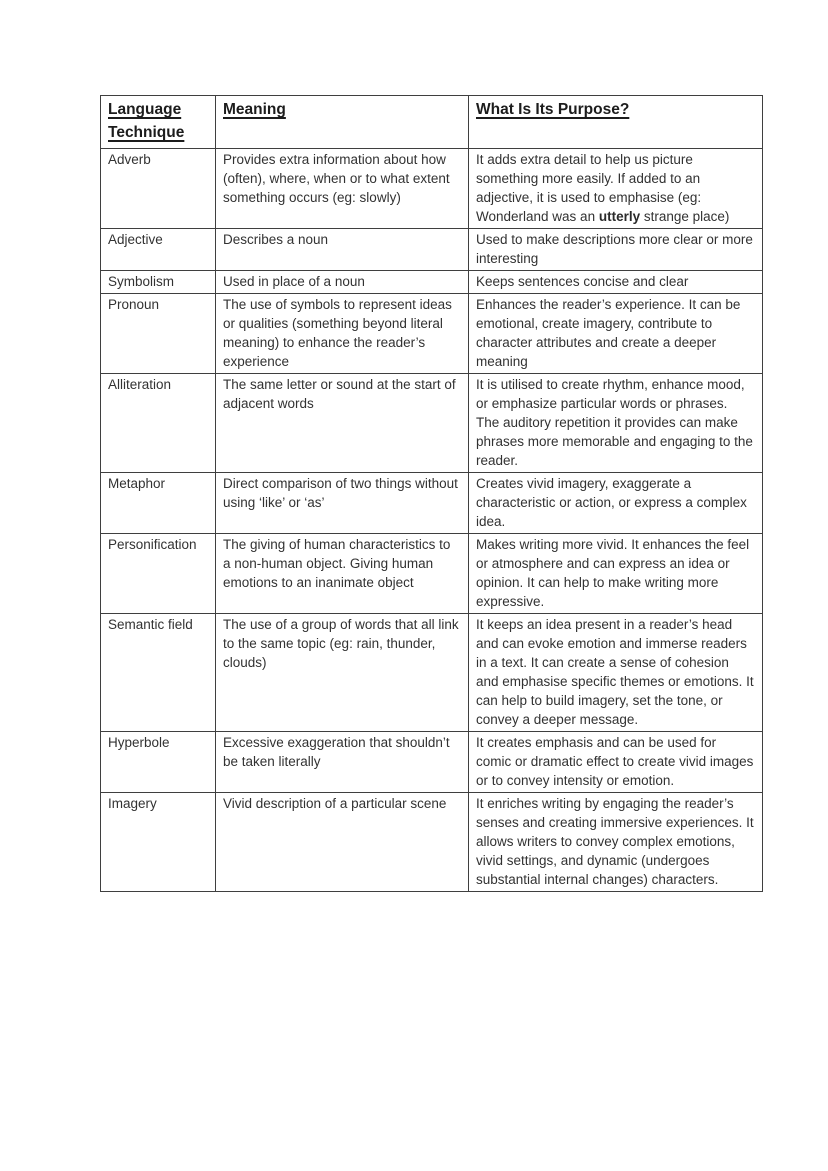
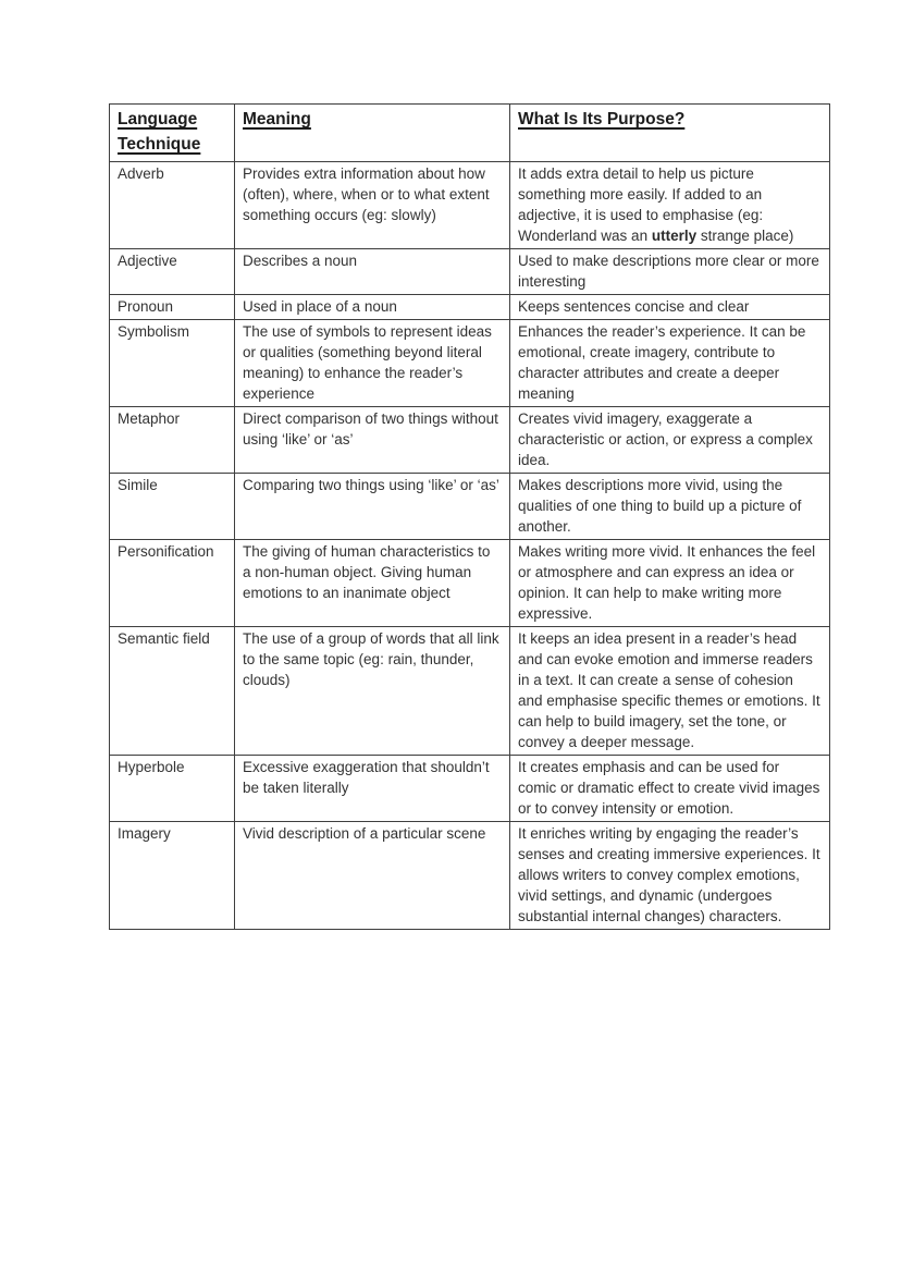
  Language Technique	Meaning	What Is Its Purpose?
  Adverb	Provides extra information about how (often), where, when or to what extent something occurs (eg: slowly)	It adds extra detail to help us picture something more easily. If added to an adjective, it is used to emphasise (eg: Wonderland was an utterly strange place)
  Adjective	Describes a noun	Used to make descriptions more clear or more interesting
- Symbolism	Used in place of a noun	Keeps sentences concise and clear
+ Pronoun	Used in place of a noun	Keeps sentences concise and clear
- Pronoun	The use of symbols to represent ideas or qualities (something beyond literal meaning) to enhance the reader’s experience	Enhances the reader’s experience. It can be emotional, create imagery, contribute to character attributes and create a deeper meaning
+ Symbolism	The use of symbols to represent ideas or qualities (something beyond literal meaning) to enhance the reader’s experience	Enhances the reader’s experience. It can be emotional, create imagery, contribute to character attributes and create a deeper meaning
- Alliteration	The same letter or sound at the start of adjacent words	It is utilised to create rhythm, enhance mood, or emphasize particular words or phrases. The auditory repetition it provides can make phrases more memorable and engaging to the reader.
  Metaphor	Direct comparison of two things without using ‘like’ or ‘as’	Creates vivid imagery, exaggerate a characteristic or action, or express a complex idea.
+ Simile	Comparing two things using ‘like’ or ‘as’	Makes descriptions more vivid, using the qualities of one thing to build up a picture of another.
  Personification	The giving of human characteristics to a non-human object. Giving human emotions to an inanimate object	Makes writing more vivid. It enhances the feel or atmosphere and can express an idea or opinion. It can help to make writing more expressive.
  Semantic field	The use of a group of words that all link to the same topic (eg: rain, thunder, clouds)	It keeps an idea present in a reader’s head and can evoke emotion and immerse readers in a text. It can create a sense of cohesion and emphasise specific themes or emotions. It can help to build imagery, set the tone, or convey a deeper message.
  Hyperbole	Excessive exaggeration that shouldn’t be taken literally	It creates emphasis and can be used for comic or dramatic effect to create vivid images or to convey intensity or emotion.
  Imagery	Vivid description of a particular scene	It enriches writing by engaging the reader’s senses and creating immersive experiences. It allows writers to convey complex emotions, vivid settings, and dynamic (undergoes substantial internal changes) characters.
